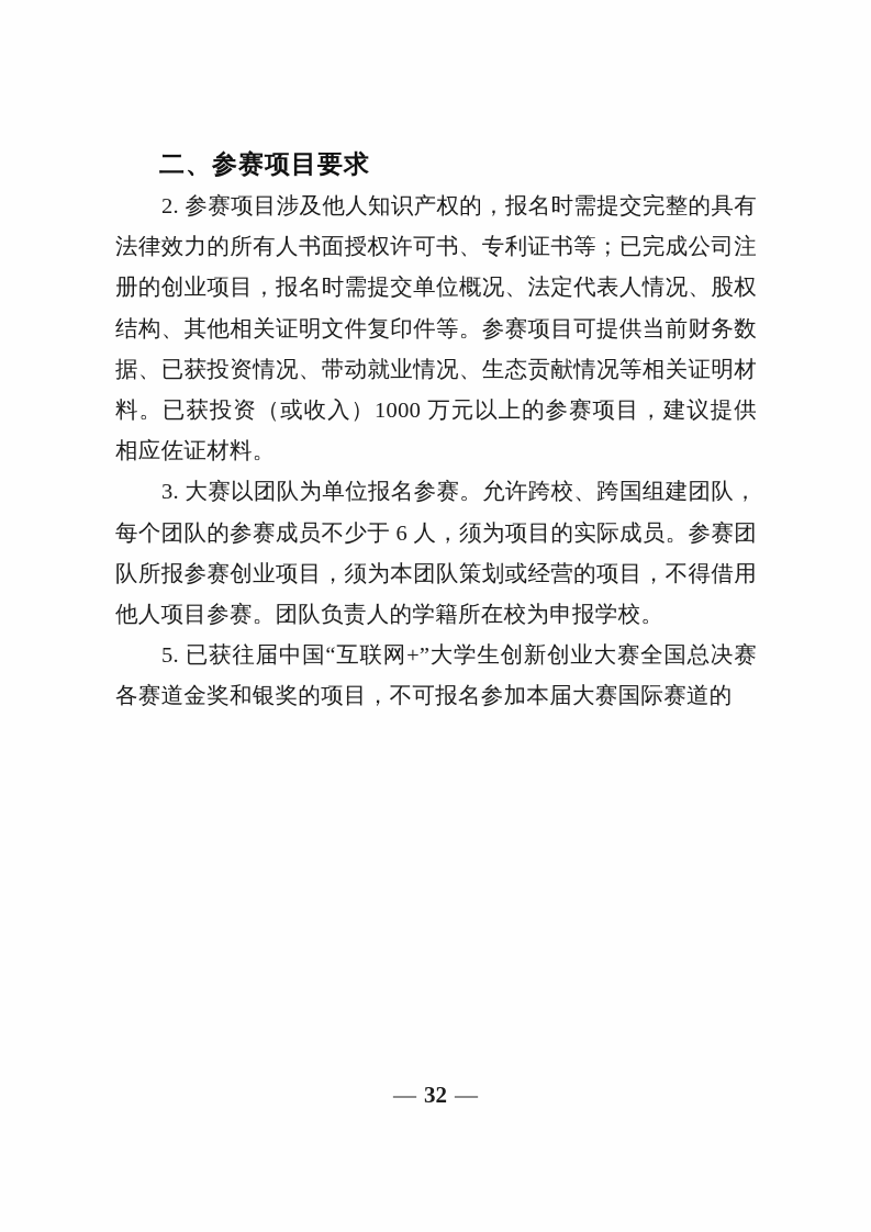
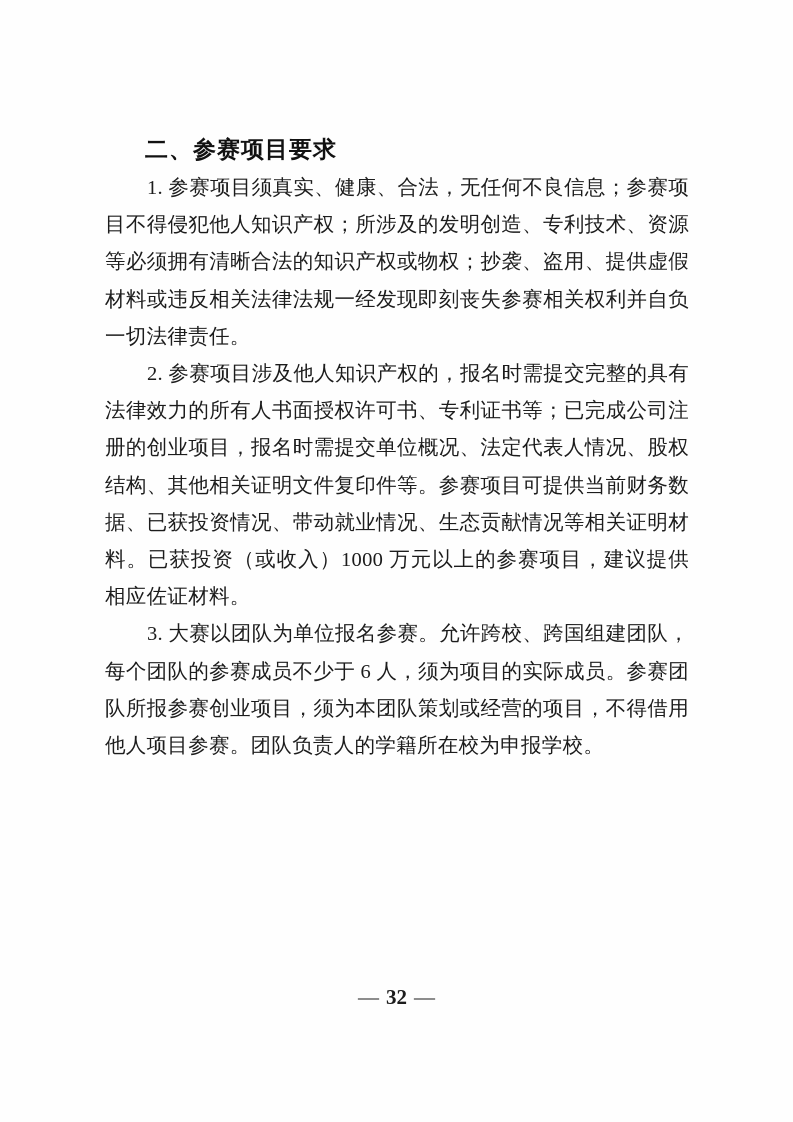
  二、参赛项目要求
+ 1. 参赛项目须真实、健康、合法，无任何不良信息；参赛项目不得侵犯他人知识产权；所涉及的发明创造、专利技术、资源等必须拥有清晰合法的知识产权或物权；抄袭、盗用、提供虚假材料或违反相关法律法规一经发现即刻丧失参赛相关权利并自负一切法律责任。
  2. 参赛项目涉及他人知识产权的，报名时需提交完整的具有法律效力的所有人书面授权许可书、专利证书等；已完成公司注册的创业项目，报名时需提交单位概况、法定代表人情况、股权结构、其他相关证明文件复印件等。参赛项目可提供当前财务数据、已获投资情况、带动就业情况、生态贡献情况等相关证明材料。已获投资（或收入）1000 万元以上的参赛项目，建议提供相应佐证材料。
  3. 大赛以团队为单位报名参赛。允许跨校、跨国组建团队，每个团队的参赛成员不少于 6 人，须为项目的实际成员。参赛团队所报参赛创业项目，须为本团队策划或经营的项目，不得借用他人项目参赛。团队负责人的学籍所在校为申报学校。
- 5. 已获往届中国“互联网+”大学生创新创业大赛全国总决赛各赛道金奖和银奖的项目，不可报名参加本届大赛国际赛道的
  — 32 —
